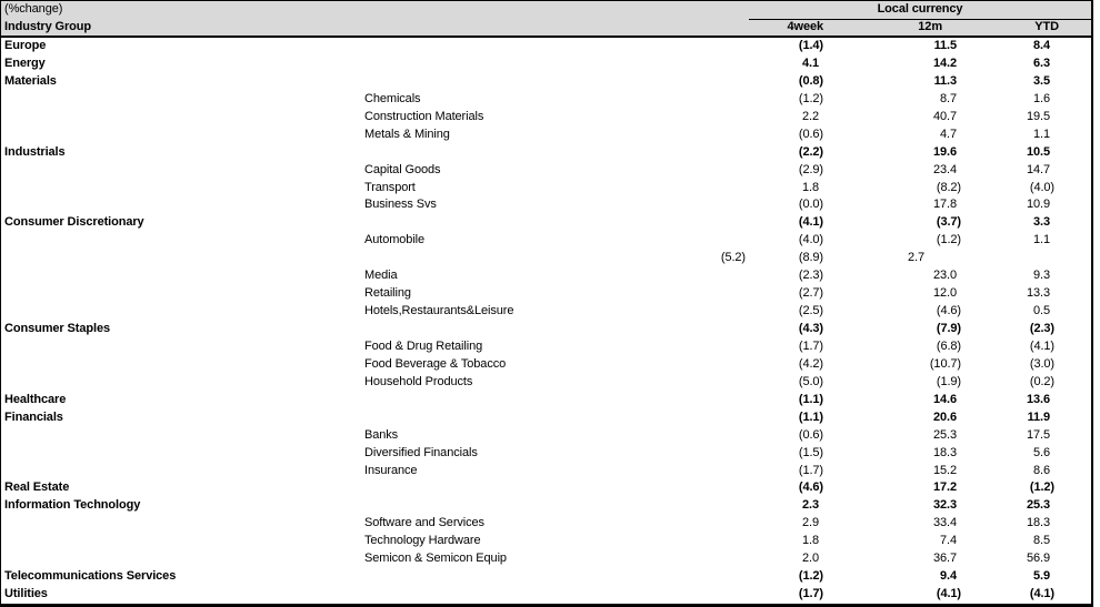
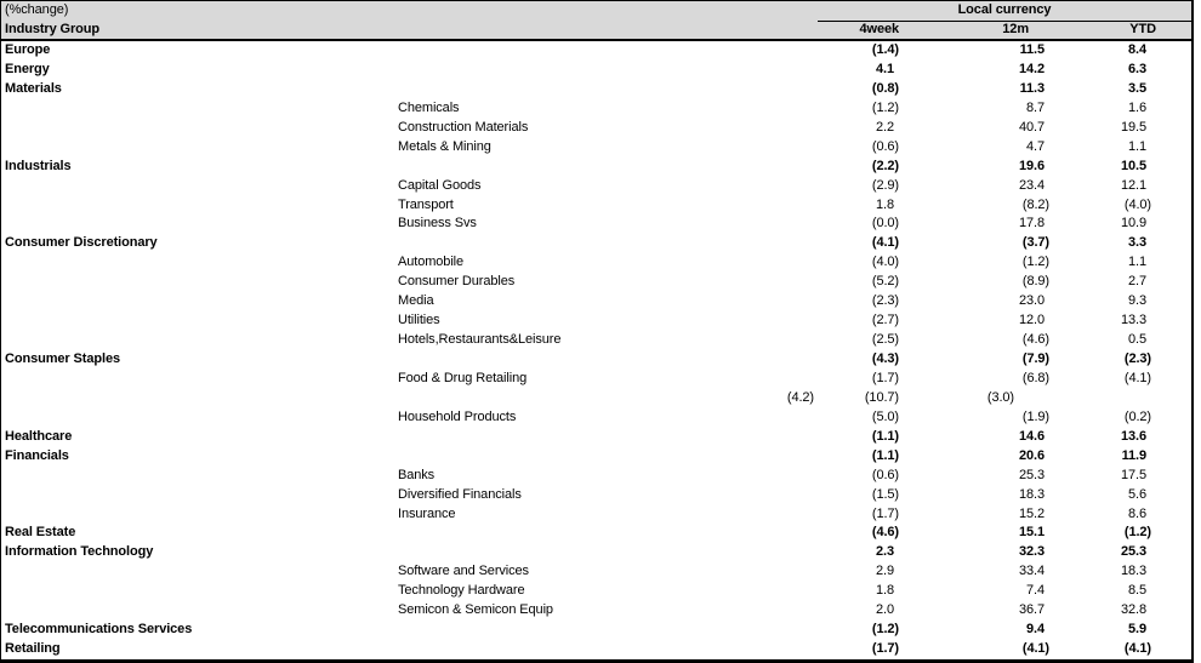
  (%change)
  Local currency
  Industry Group
  4week
  12m
  YTD
  Europe
  (1.4)
  11.5
  8.4
  Energy
  4.1
  14.2
  6.3
  Materials
  (0.8)
  11.3
  3.5
  Chemicals
  (1.2)
  8.7
  1.6
  Construction Materials
  2.2
  40.7
  19.5
  Metals & Mining
  (0.6)
  4.7
  1.1
  Industrials
  (2.2)
  19.6
  10.5
  Capital Goods
  (2.9)
  23.4
- 14.7
+ 12.1
  Transport
  1.8
  (8.2)
  (4.0)
  Business Svs
  (0.0)
  17.8
  10.9
  Consumer Discretionary
  (4.1)
  (3.7)
  3.3
  Automobile
  (4.0)
  (1.2)
  1.1
+ Consumer Durables
  (5.2)
  (8.9)
  2.7
  Media
  (2.3)
  23.0
  9.3
- Retailing
+ Utilities
  (2.7)
  12.0
  13.3
  Hotels,Restaurants&Leisure
  (2.5)
  (4.6)
  0.5
  Consumer Staples
  (4.3)
  (7.9)
  (2.3)
  Food & Drug Retailing
  (1.7)
  (6.8)
  (4.1)
- Food Beverage & Tobacco
  (4.2)
  (10.7)
  (3.0)
  Household Products
  (5.0)
  (1.9)
  (0.2)
  Healthcare
  (1.1)
  14.6
  13.6
  Financials
  (1.1)
  20.6
  11.9
  Banks
  (0.6)
  25.3
  17.5
  Diversified Financials
  (1.5)
  18.3
  5.6
  Insurance
  (1.7)
  15.2
  8.6
  Real Estate
  (4.6)
- 17.2
+ 15.1
  (1.2)
  Information Technology
  2.3
  32.3
  25.3
  Software and Services
  2.9
  33.4
  18.3
  Technology Hardware
  1.8
  7.4
  8.5
  Semicon & Semicon Equip
  2.0
  36.7
- 56.9
+ 32.8
  Telecommunications Services
  (1.2)
  9.4
  5.9
- Utilities
+ Retailing
  (1.7)
  (4.1)
  (4.1)
